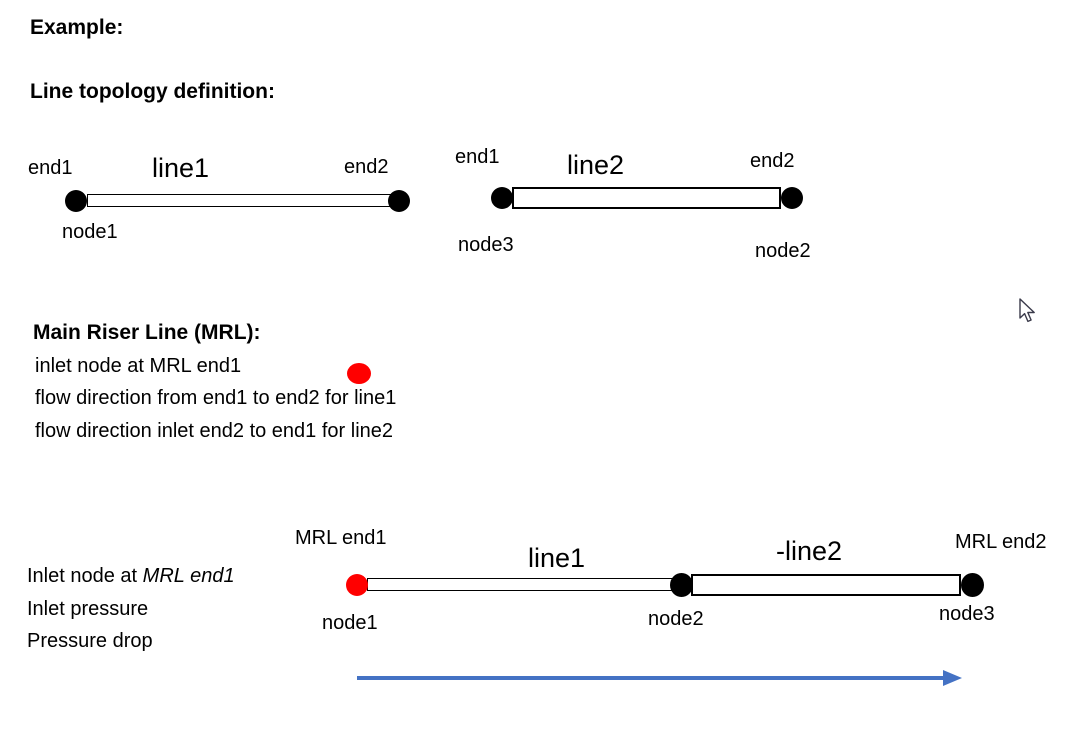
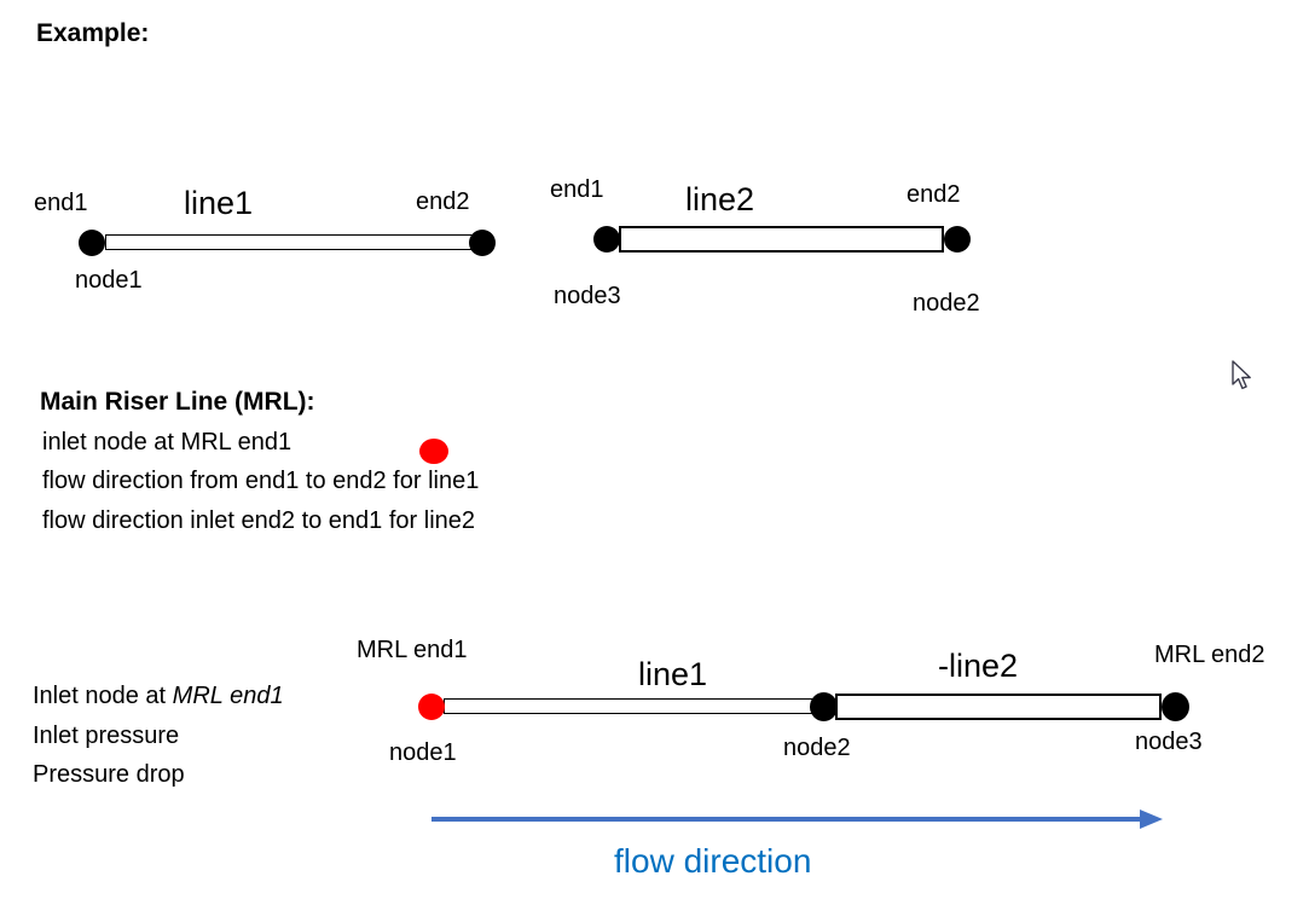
  Example:
- Line topology definition:
  end1
  line1
  end2
  node1
  end1
  line2
  end2
  node3
  node2
  Main Riser Line (MRL):
  inlet node at MRL end1
  flow direction from end1 to end2 for line1
  flow direction inlet end2 to end1 for line2
  Inlet node at MRL end1
  Inlet pressure
  Pressure drop
  MRL end1
  line1
  -line2
  MRL end2
  node1
  node2
  node3
+ flow direction
